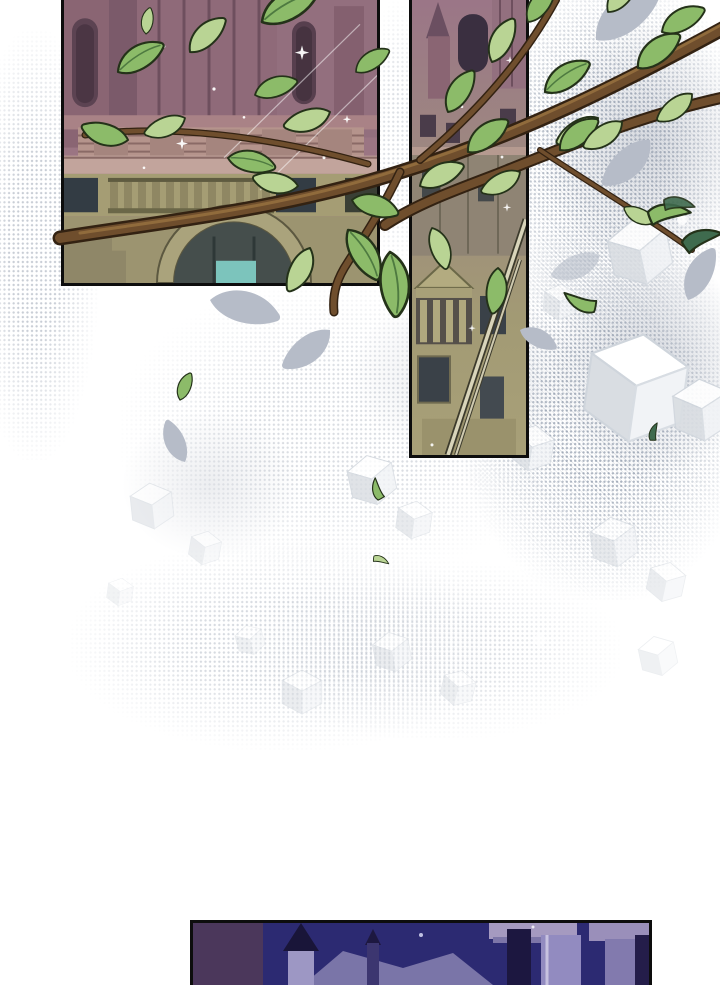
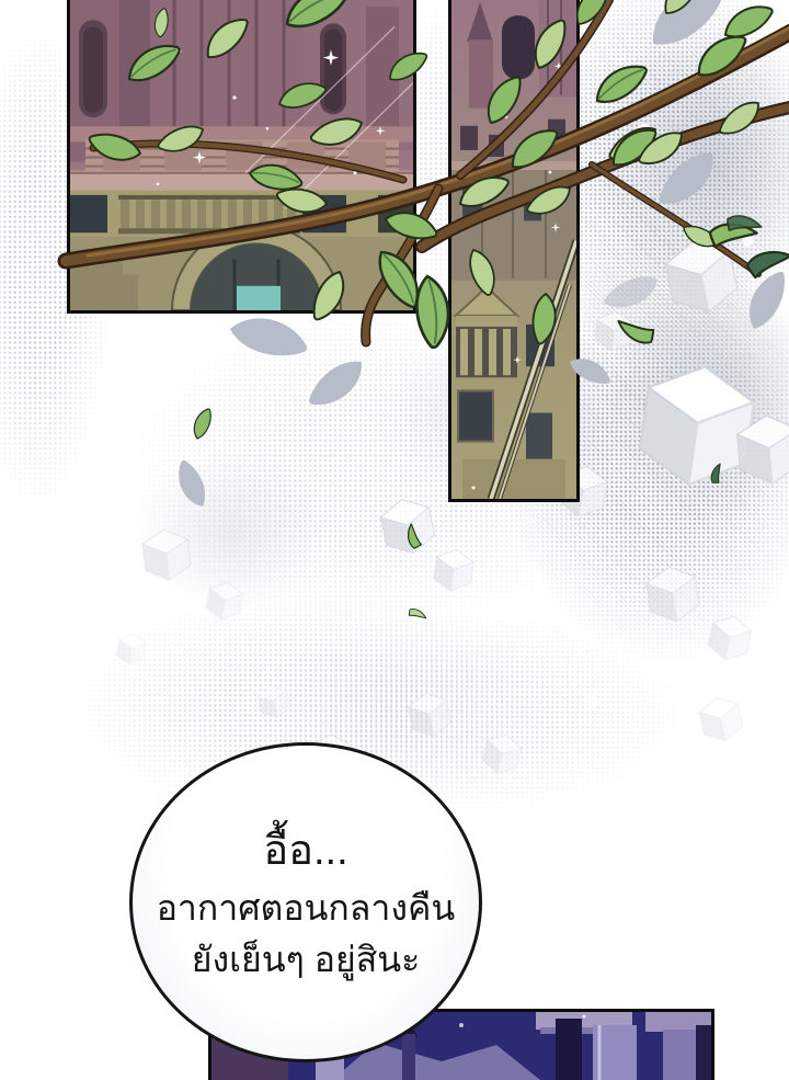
+ อื้อ...
+ อากาศตอนกลางคืน
+ ยังเย็นๆ อยู่สินะ
